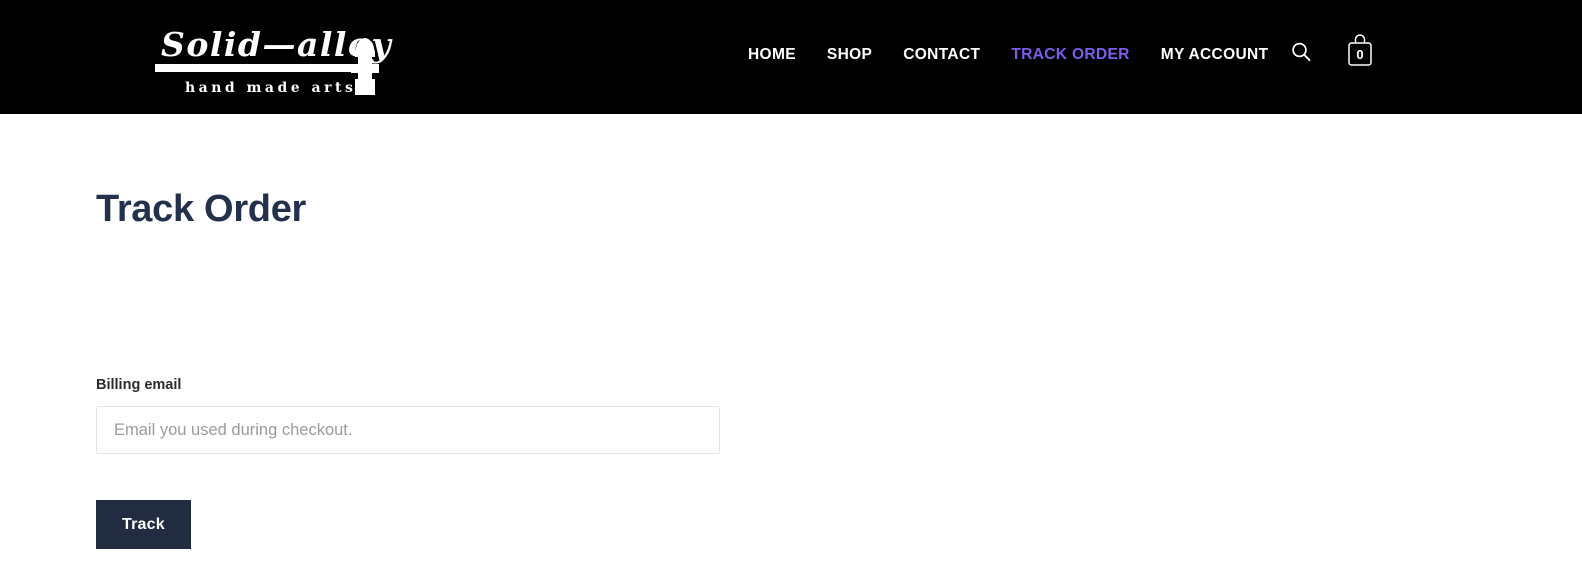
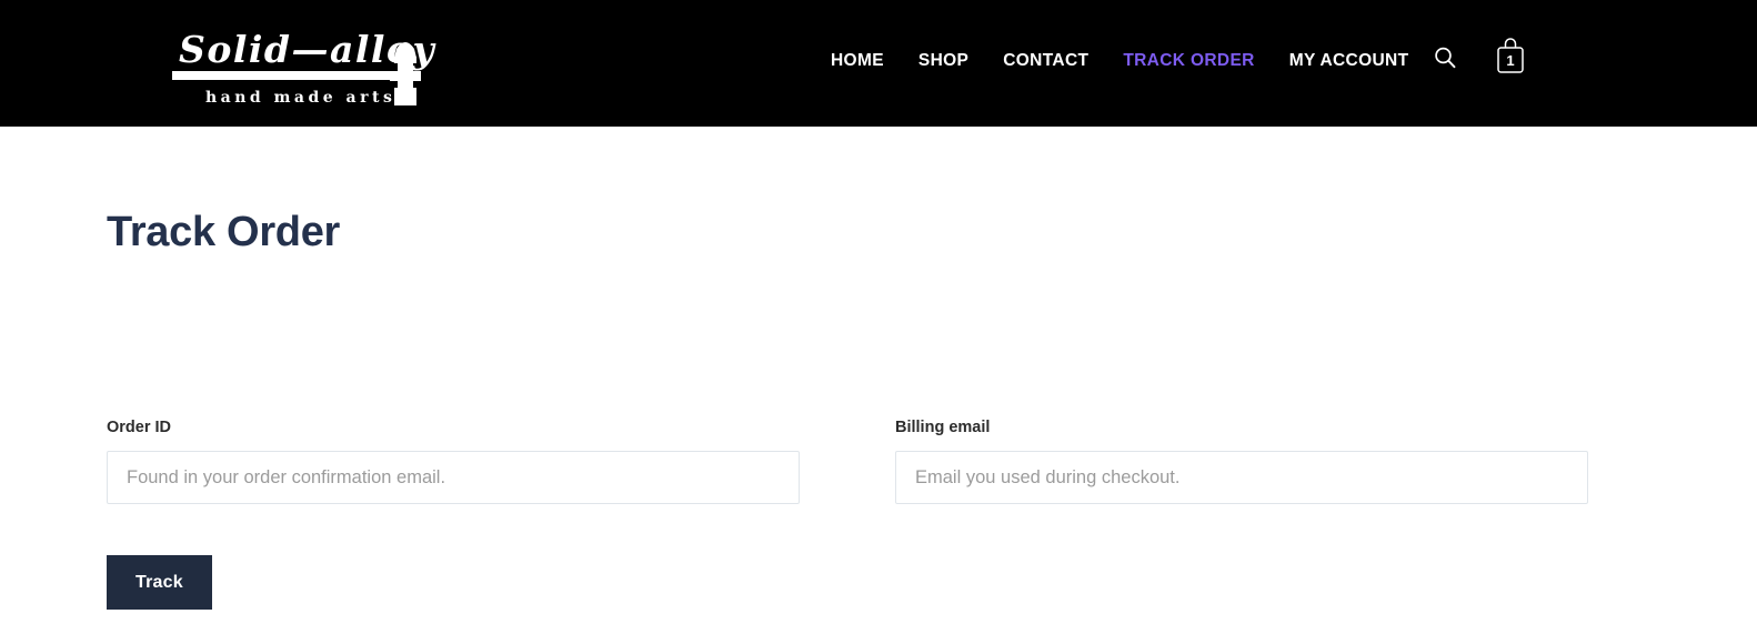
  Solid—ally
  hand made arts
  HOME
  SHOP
  CONTACT
  TRACK ORDER
  MY ACCOUNT
- 0
+ 1
  Track Order
+ Order ID
+ Found in your order confirmation email.
  Billing email
  Email you used during checkout.
  Track
